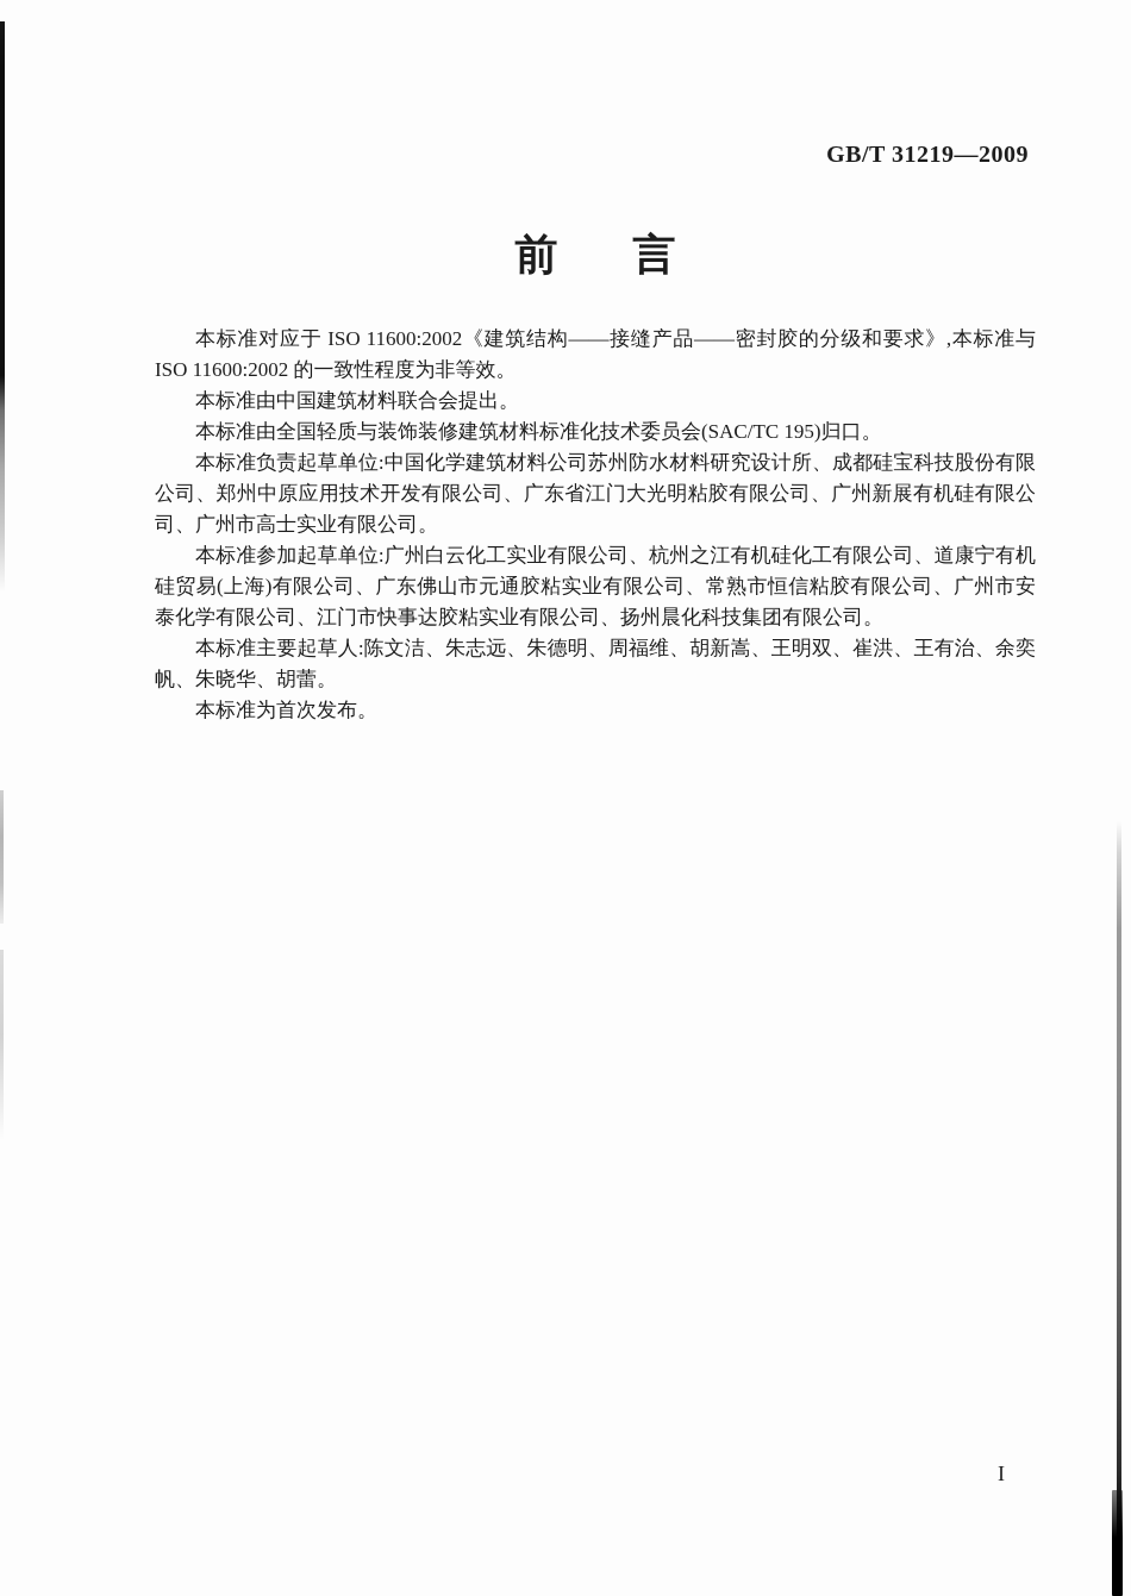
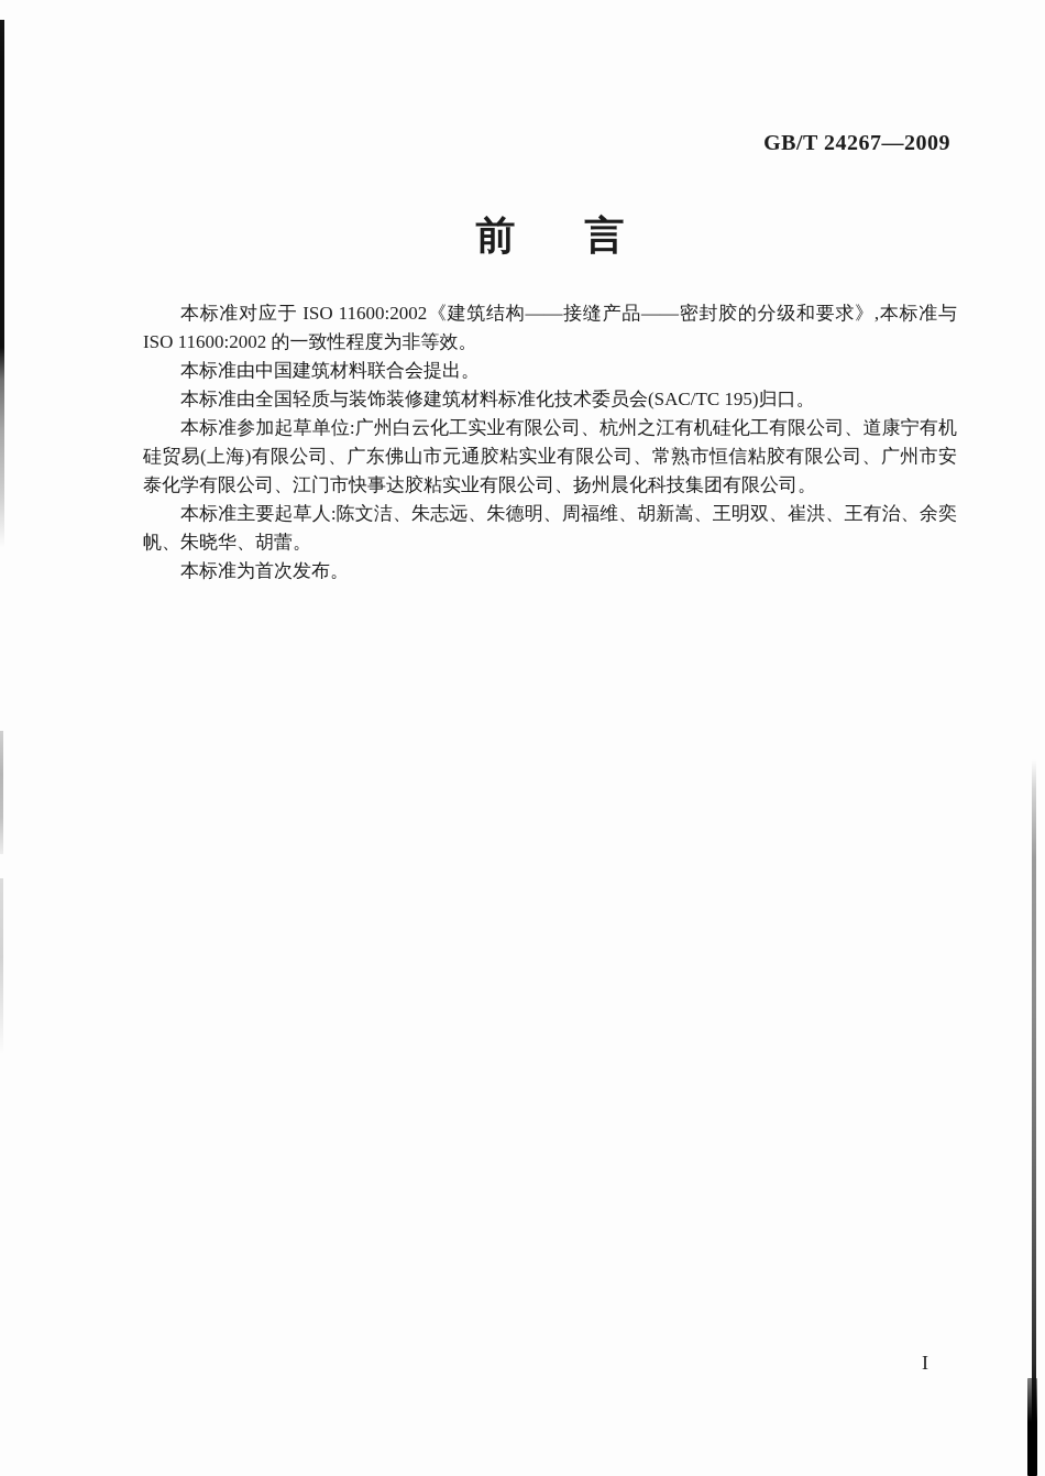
- GB/T 31219—2009
+ GB/T 24267—2009
  前言
  本标准对应于 ISO 11600:2002《建筑结构——接缝产品——密封胶的分级和要求》,本标准与 ISO 11600:2002 的一致性程度为非等效。
  本标准由中国建筑材料联合会提出。
  本标准由全国轻质与装饰装修建筑材料标准化技术委员会(SAC/TC 195)归口。
- 本标准负责起草单位:中国化学建筑材料公司苏州防水材料研究设计所、成都硅宝科技股份有限公司、郑州中原应用技术开发有限公司、广东省江门大光明粘胶有限公司、广州新展有机硅有限公司、广州市高士实业有限公司。
  本标准参加起草单位:广州白云化工实业有限公司、杭州之江有机硅化工有限公司、道康宁有机硅贸易(上海)有限公司、广东佛山市元通胶粘实业有限公司、常熟市恒信粘胶有限公司、广州市安泰化学有限公司、江门市快事达胶粘实业有限公司、扬州晨化科技集团有限公司。
  本标准主要起草人:陈文洁、朱志远、朱德明、周福维、胡新嵩、王明双、崔洪、王有治、余奕帆、朱晓华、胡蕾。
  本标准为首次发布。
  I
